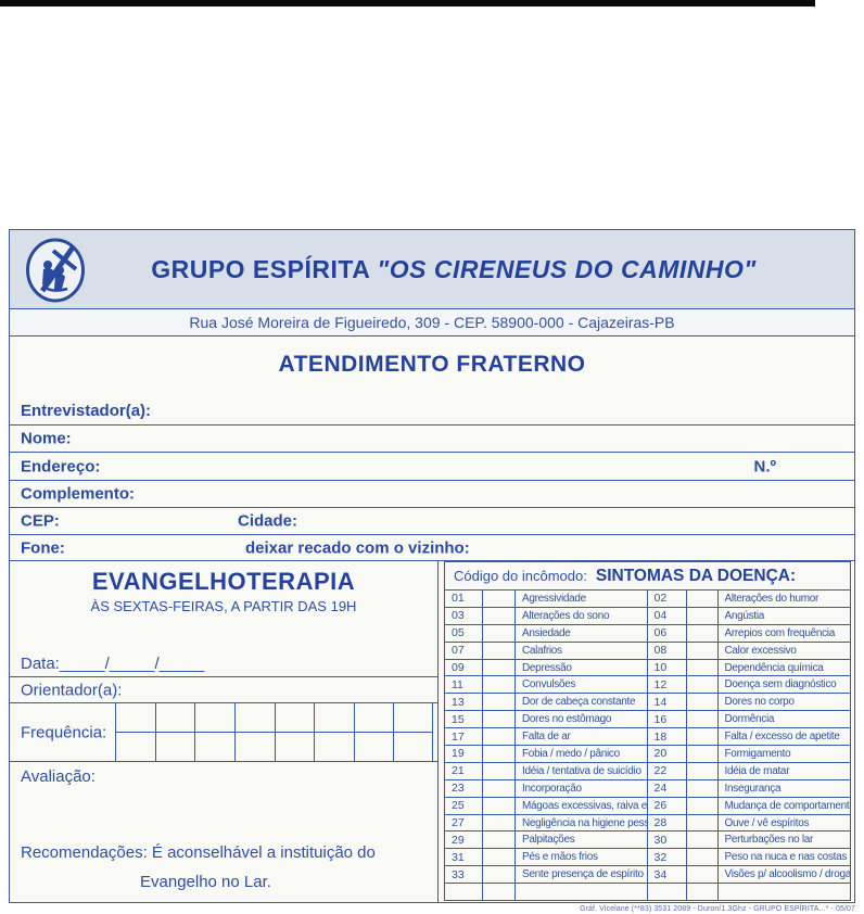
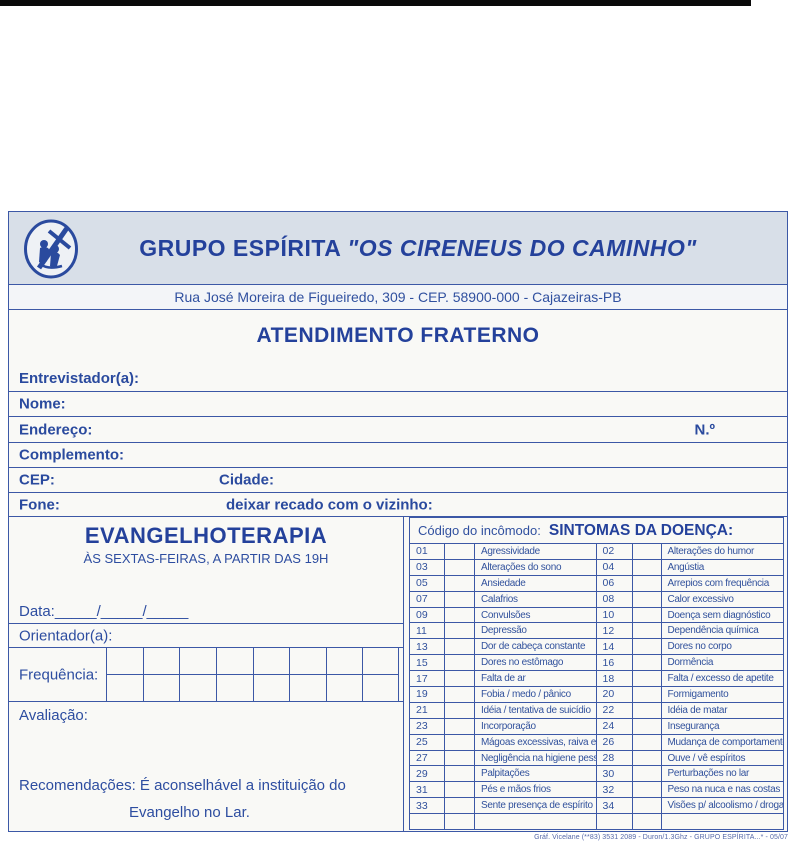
  GRUPO ESPÍRITA "OS CIRENEUS DO CAMINHO"
  Rua José Moreira de Figueiredo, 309 - CEP. 58900-000 - Cajazeiras-PB
  ATENDIMENTO FRATERNO
  Entrevistador(a):
  Nome:
  Endereço:
  N.º
  Complemento:
  CEP:
  Cidade:
  Fone:
  deixar recado com o vizinho:
  EVANGELHOTERAPIA
  ÀS SEXTAS-FEIRAS, A PARTIR DAS 19H
  Data:_____/_____/_____
  Orientador(a):
  Frequência:
  Avaliação:
  Recomendações: É aconselhável a instituição do
  Evangelho no Lar.
  Código do incômodo:
  SINTOMAS DA DOENÇA:
  01
  Agressividade
  02
  Alterações do humor
  03
  Alterações do sono
  04
  Angústia
  05
  Ansiedade
  06
  Arrepios com frequência
  07
  Calafrios
  08
  Calor excessivo
  09
- Depressão
+ Convulsões
  10
- Dependência química
+ Doença sem diagnóstico
  11
- Convulsões
+ Depressão
  12
- Doença sem diagnóstico
+ Dependência química
  13
  Dor de cabeça constante
  14
  Dores no corpo
  15
  Dores no estômago
  16
  Dormência
  17
  Falta de ar
  18
  Falta / excesso de apetite
  19
  Fobia / medo / pânico
  20
  Formigamento
  21
  Idéia / tentativa de suicídio
  22
  Idéia de matar
  23
  Incorporação
  24
  Insegurança
  25
  Mágoas excessivas, raiva e
  26
  Mudança de comportament
  27
  Negligência na higiene pess
  28
  Ouve / vê espíritos
  29
  Palpitações
  30
  Perturbações no lar
  31
  Pés e mãos frios
  32
  Peso na nuca e nas costas
  33
  Sente presença de espírito
  34
  Visões p/ alcoolismo / droga
